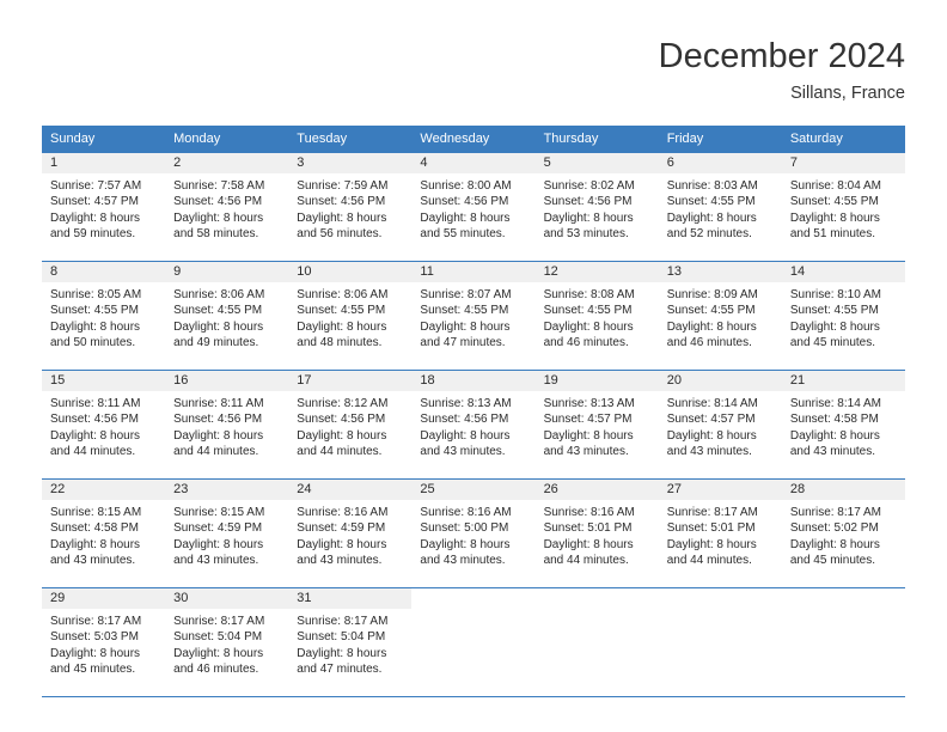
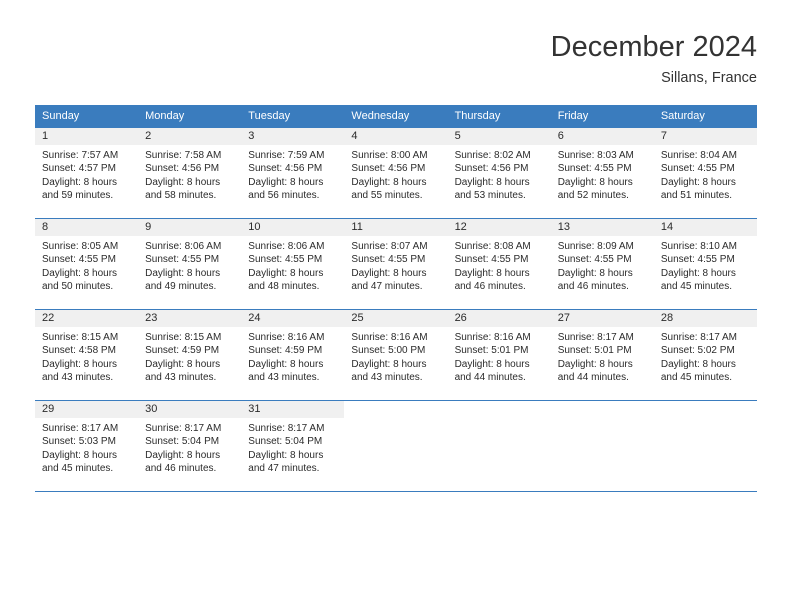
  December 2024
  Sillans, France
  Sunday	Monday	Tuesday	Wednesday	Thursday	Friday	Saturday
  1Sunrise: 7:57 AMSunset: 4:57 PMDaylight: 8 hoursand 59 minutes.	2Sunrise: 7:58 AMSunset: 4:56 PMDaylight: 8 hoursand 58 minutes.	3Sunrise: 7:59 AMSunset: 4:56 PMDaylight: 8 hoursand 56 minutes.	4Sunrise: 8:00 AMSunset: 4:56 PMDaylight: 8 hoursand 55 minutes.	5Sunrise: 8:02 AMSunset: 4:56 PMDaylight: 8 hoursand 53 minutes.	6Sunrise: 8:03 AMSunset: 4:55 PMDaylight: 8 hoursand 52 minutes.	7Sunrise: 8:04 AMSunset: 4:55 PMDaylight: 8 hoursand 51 minutes.
  8Sunrise: 8:05 AMSunset: 4:55 PMDaylight: 8 hoursand 50 minutes.	9Sunrise: 8:06 AMSunset: 4:55 PMDaylight: 8 hoursand 49 minutes.	10Sunrise: 8:06 AMSunset: 4:55 PMDaylight: 8 hoursand 48 minutes.	11Sunrise: 8:07 AMSunset: 4:55 PMDaylight: 8 hoursand 47 minutes.	12Sunrise: 8:08 AMSunset: 4:55 PMDaylight: 8 hoursand 46 minutes.	13Sunrise: 8:09 AMSunset: 4:55 PMDaylight: 8 hoursand 46 minutes.	14Sunrise: 8:10 AMSunset: 4:55 PMDaylight: 8 hoursand 45 minutes.
- 15Sunrise: 8:11 AMSunset: 4:56 PMDaylight: 8 hoursand 44 minutes.	16Sunrise: 8:11 AMSunset: 4:56 PMDaylight: 8 hoursand 44 minutes.	17Sunrise: 8:12 AMSunset: 4:56 PMDaylight: 8 hoursand 44 minutes.	18Sunrise: 8:13 AMSunset: 4:56 PMDaylight: 8 hoursand 43 minutes.	19Sunrise: 8:13 AMSunset: 4:57 PMDaylight: 8 hoursand 43 minutes.	20Sunrise: 8:14 AMSunset: 4:57 PMDaylight: 8 hoursand 43 minutes.	21Sunrise: 8:14 AMSunset: 4:58 PMDaylight: 8 hoursand 43 minutes.
  22Sunrise: 8:15 AMSunset: 4:58 PMDaylight: 8 hoursand 43 minutes.	23Sunrise: 8:15 AMSunset: 4:59 PMDaylight: 8 hoursand 43 minutes.	24Sunrise: 8:16 AMSunset: 4:59 PMDaylight: 8 hoursand 43 minutes.	25Sunrise: 8:16 AMSunset: 5:00 PMDaylight: 8 hoursand 43 minutes.	26Sunrise: 8:16 AMSunset: 5:01 PMDaylight: 8 hoursand 44 minutes.	27Sunrise: 8:17 AMSunset: 5:01 PMDaylight: 8 hoursand 44 minutes.	28Sunrise: 8:17 AMSunset: 5:02 PMDaylight: 8 hoursand 45 minutes.
  29Sunrise: 8:17 AMSunset: 5:03 PMDaylight: 8 hoursand 45 minutes.	30Sunrise: 8:17 AMSunset: 5:04 PMDaylight: 8 hoursand 46 minutes.	31Sunrise: 8:17 AMSunset: 5:04 PMDaylight: 8 hoursand 47 minutes.
